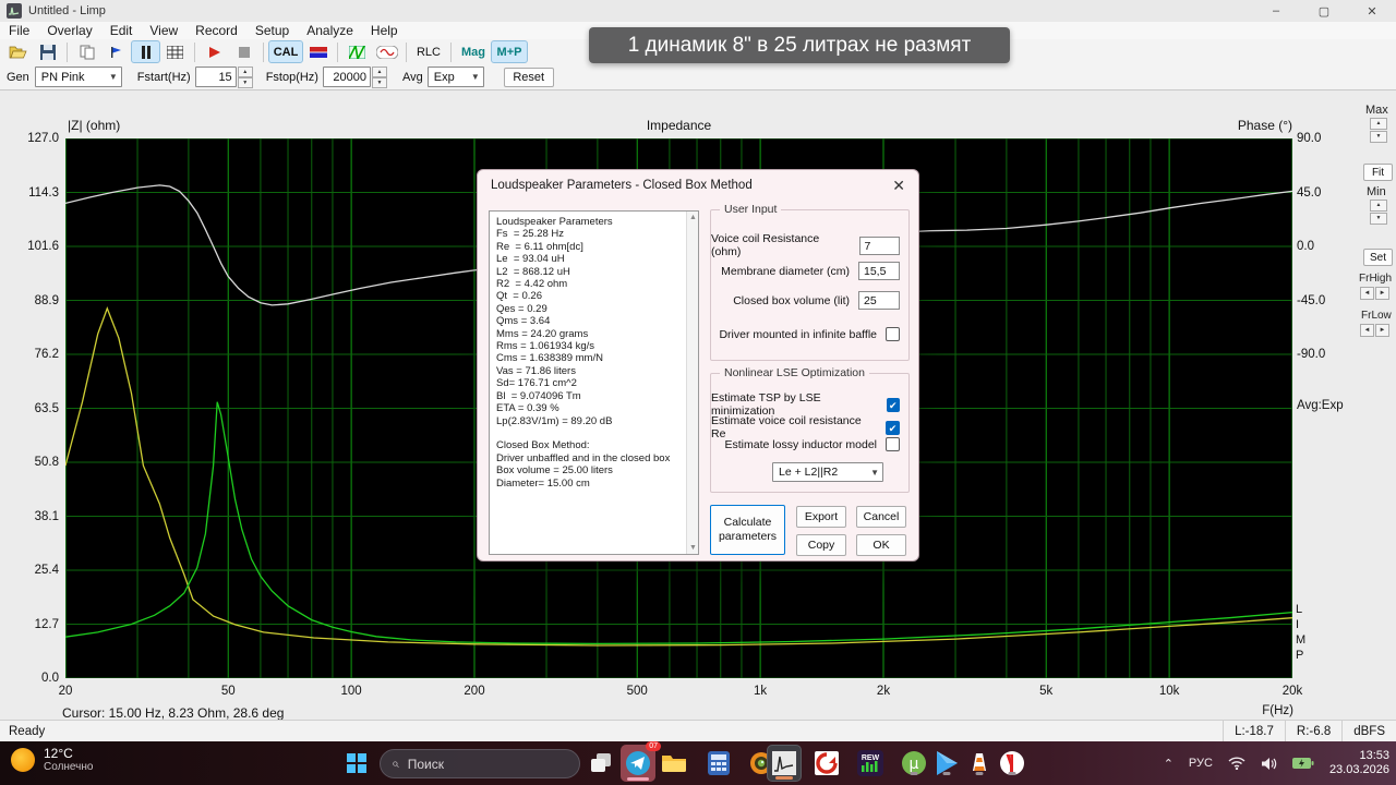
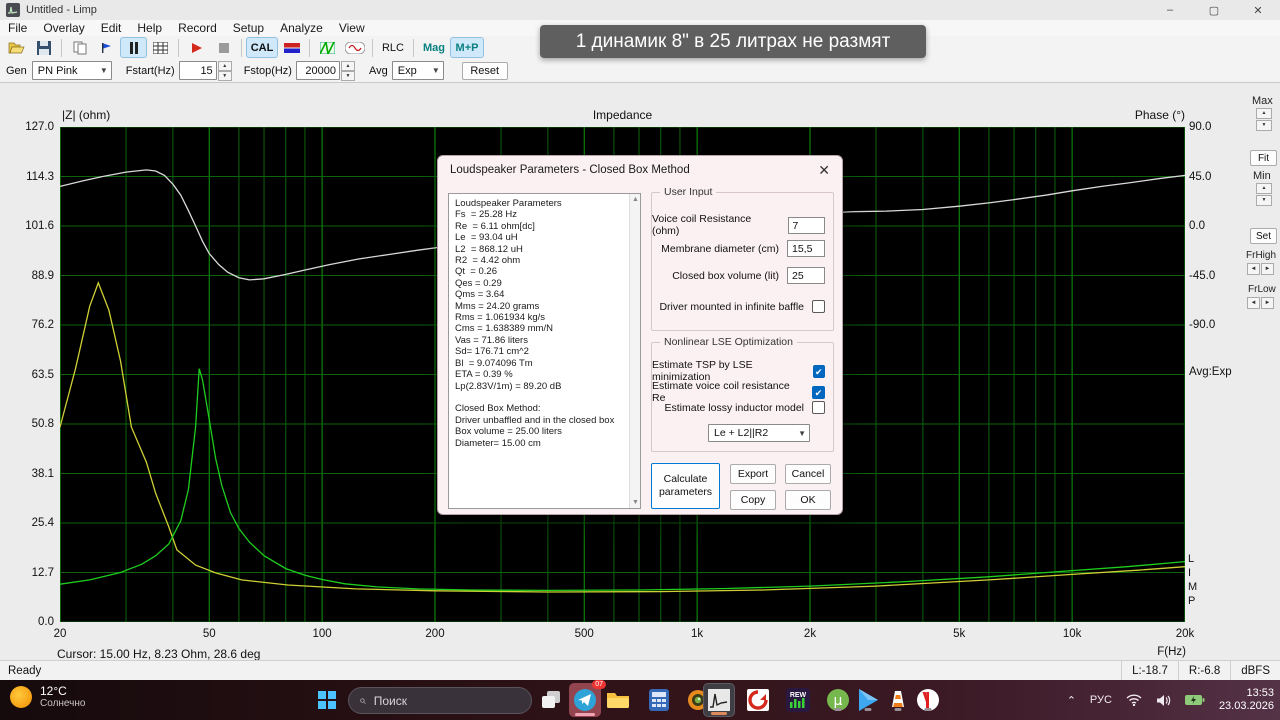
  Untitled - Limp
  –
  ▢
  ✕
  File
  Overlay
  Edit
- View
+ Help
  Record
  Setup
  Analyze
- Help
+ View
  CAL
  RLC
  Mag
  M+P
  Gen
  PN Pink
  ▼
  Fstart(Hz)
  15
  Fstop(Hz)
  20000
  Avg
  Exp
  ▼
  Reset
  |Z| (ohm)
  Impedance
  Phase (°)
  127.0
  114.3
  101.6
  88.9
  76.2
  63.5
  50.8
  38.1
  25.4
  12.7
  0.0
  90.0
  45.0
  0.0
  -45.0
  -90.0
  20
  50
  100
  200
  500
  1k
  2k
  5k
  10k
  20k
  F(Hz)
  Avg:Exp
  L
  I
  M
  P
  Cursor: 15.00 Hz, 8.23 Ohm, 28.6 deg
  Max
  Fit
  Min
  Set
  FrHigh
  FrLow
  Ready
  L:-18.7
  R:-6.8
  dBFS
  1 динамик 8" в 25 литрах не размят
  Loudspeaker Parameters - Closed Box Method
  ✕
  Loudspeaker Parameters
  Fs = 25.28 Hz
  Re = 6.11 ohm[dc]
  Le = 93.04 uH
  L2 = 868.12 uH
  R2 = 4.42 ohm
  Qt = 0.26
  Qes = 0.29
  Qms = 3.64
  Mms = 24.20 grams
  Rms = 1.061934 kg/s
  Cms = 1.638389 mm/N
  Vas = 71.86 liters
  Sd= 176.71 cm^2
  Bl = 9.074096 Tm
  ETA = 0.39 %
  Lp(2.83V/1m) = 89.20 dB
  Closed Box Method:
  Driver unbaffled and in the closed box
  Box volume = 25.00 liters
  Diameter= 15.00 cm
  User Input
  Voice coil Resistance (ohm)
  7
  Membrane diameter (cm)
  15,5
  Closed box volume (lit)
  25
  Driver mounted in infinite baffle
  Nonlinear LSE Optimization
  Estimate TSP by LSE minimization
  ✔
  Estimate voice coil resistance Re
  ✔
  Estimate lossy inductor model
  Le + L2||R2
  ▼
  Calculate parameters
  Export
  Cancel
  Copy
  OK
  12°C
  Солнечно
  Поиск
  µ
  ⌃
  РУС
  13:53
  23.03.2026
